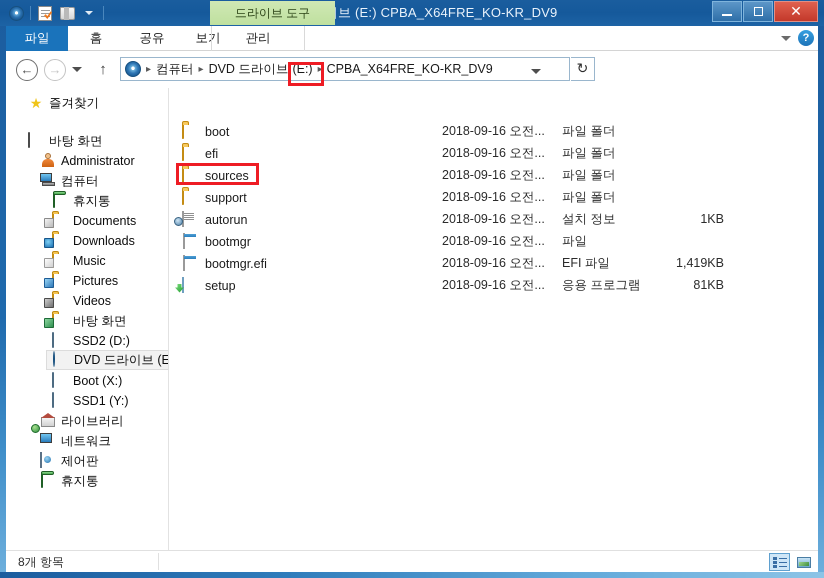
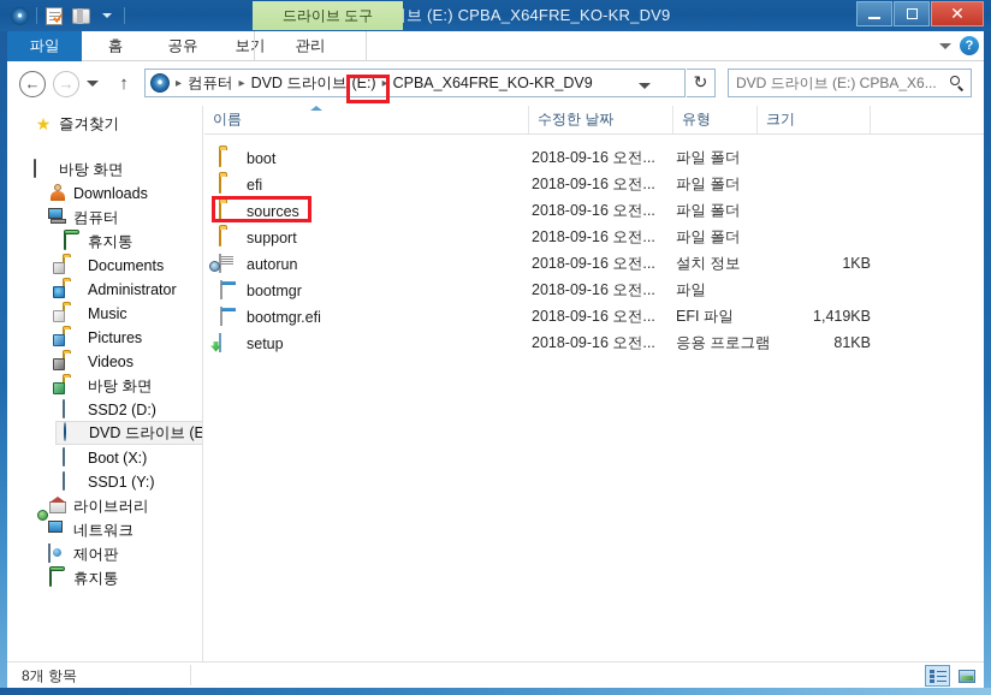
  브 (E:) CPBA_X64FRE_KO-KR_DV9
  드라이브 도구
  ✕
  파일
  홈
  공유
  보기
  관리
  ?
  ←
  →
  ↑
  ▸
  컴퓨터
  ▸
  DVD 드라이브
  (E:)
  ▸
  CPBA_X64FRE_KO-KR_DV9
  ↻
+ DVD 드라이브 (E:) CPBA_X6...
  ★
  즐겨찾기
  바탕 화면
- Administrator
+ Downloads
  컴퓨터
  휴지통
  Documents
- Downloads
+ Administrator
  Music
  Pictures
  Videos
  바탕 화면
  SSD2 (D:)
  DVD 드라이브 (E
  Boot (X:)
  SSD1 (Y:)
  라이브러리
  네트워크
  제어판
  휴지통
+ 이름
+ 수정한 날짜
+ 유형
+ 크기
  boot
  2018-09-16 오전...
  파일 폴더
  efi
  2018-09-16 오전...
  파일 폴더
  sources
  2018-09-16 오전...
  파일 폴더
  support
  2018-09-16 오전...
  파일 폴더
  autorun
  2018-09-16 오전...
  설치 정보
  1KB
  bootmgr
  2018-09-16 오전...
  파일
  bootmgr.efi
  2018-09-16 오전...
  EFI 파일
  1,419KB
  setup
  2018-09-16 오전...
  응용 프로그램
  81KB
  8개 항목
